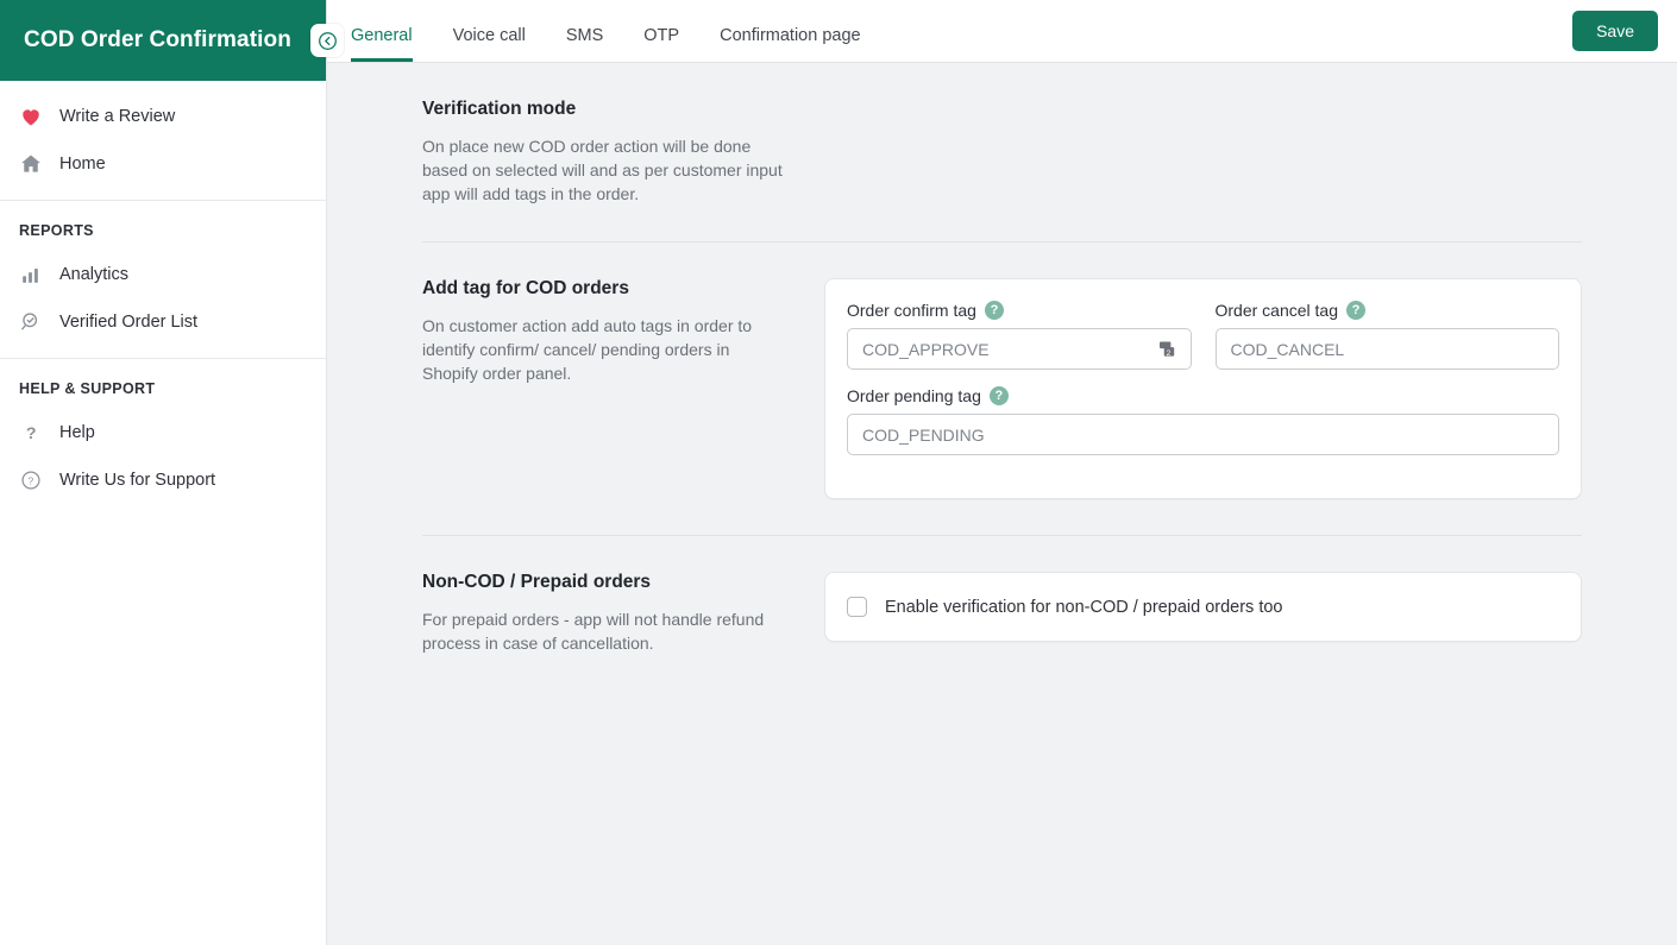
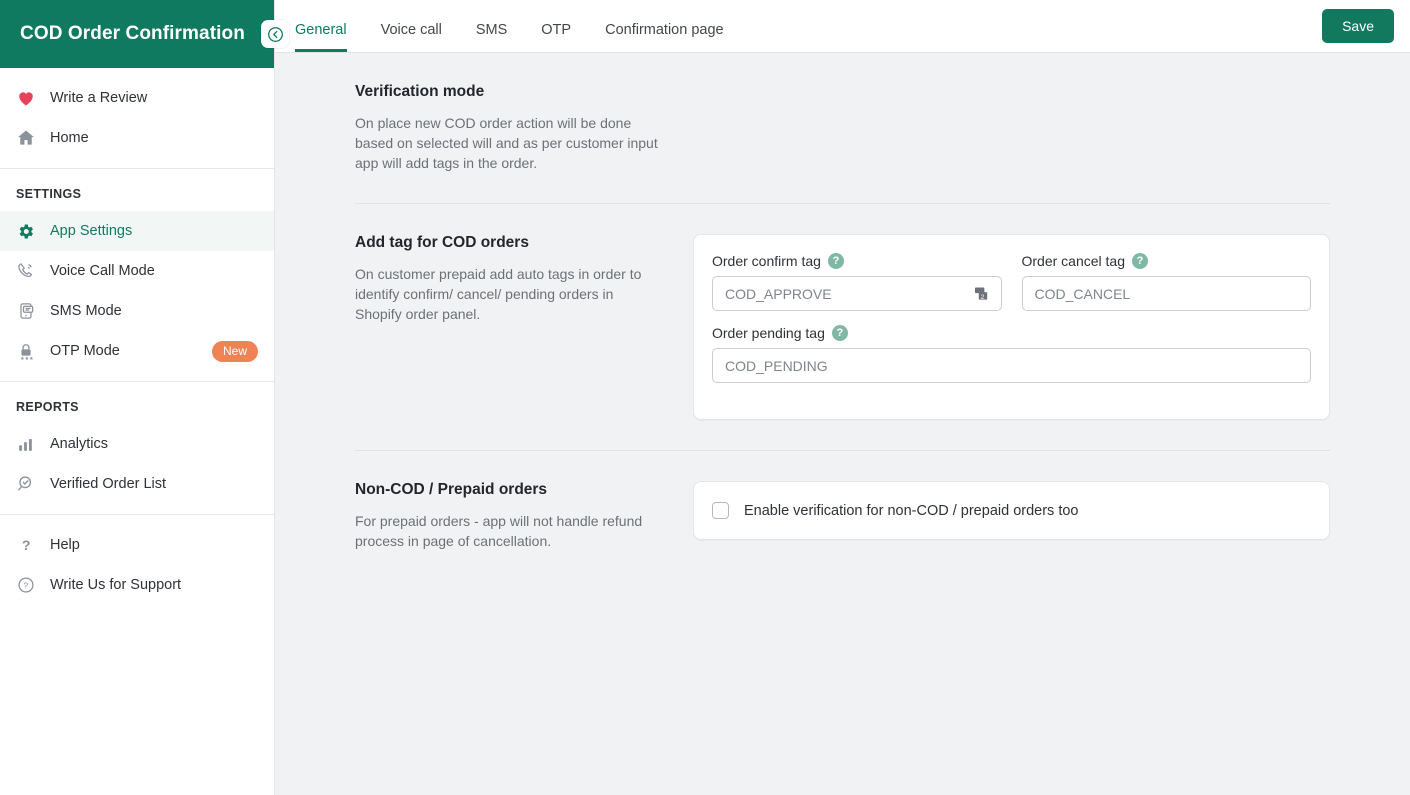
  COD Order Confirmation
  Write a Review
  Home
+ SETTINGS
+ App Settings
+ Voice Call Mode
+ SMS Mode
+ OTP Mode
+ New
  REPORTS
  Analytics
  Verified Order List
- HELP & SUPPORT
  ?
  Help
  ?
  Write Us for Support
  General
  Voice call
  SMS
  OTP
  Confirmation page
  Save
  Verification mode
  On place new COD order action will be done based on selected will and as per customer input app will add tags in the order.
  Add tag for COD orders
- On customer action add auto tags in order to identify confirm/ cancel/ pending orders in Shopify order panel.
+ On customer prepaid add auto tags in order to identify confirm/ cancel/ pending orders in Shopify order panel.
  Order confirm tag
  ?
  COD_APPROVE
  Order cancel tag
  ?
  COD_CANCEL
  Order pending tag
  ?
  COD_PENDING
  Non-COD / Prepaid orders
- For prepaid orders - app will not handle refund process in case of cancellation.
+ For prepaid orders - app will not handle refund process in page of cancellation.
  Enable verification for non-COD / prepaid orders too
